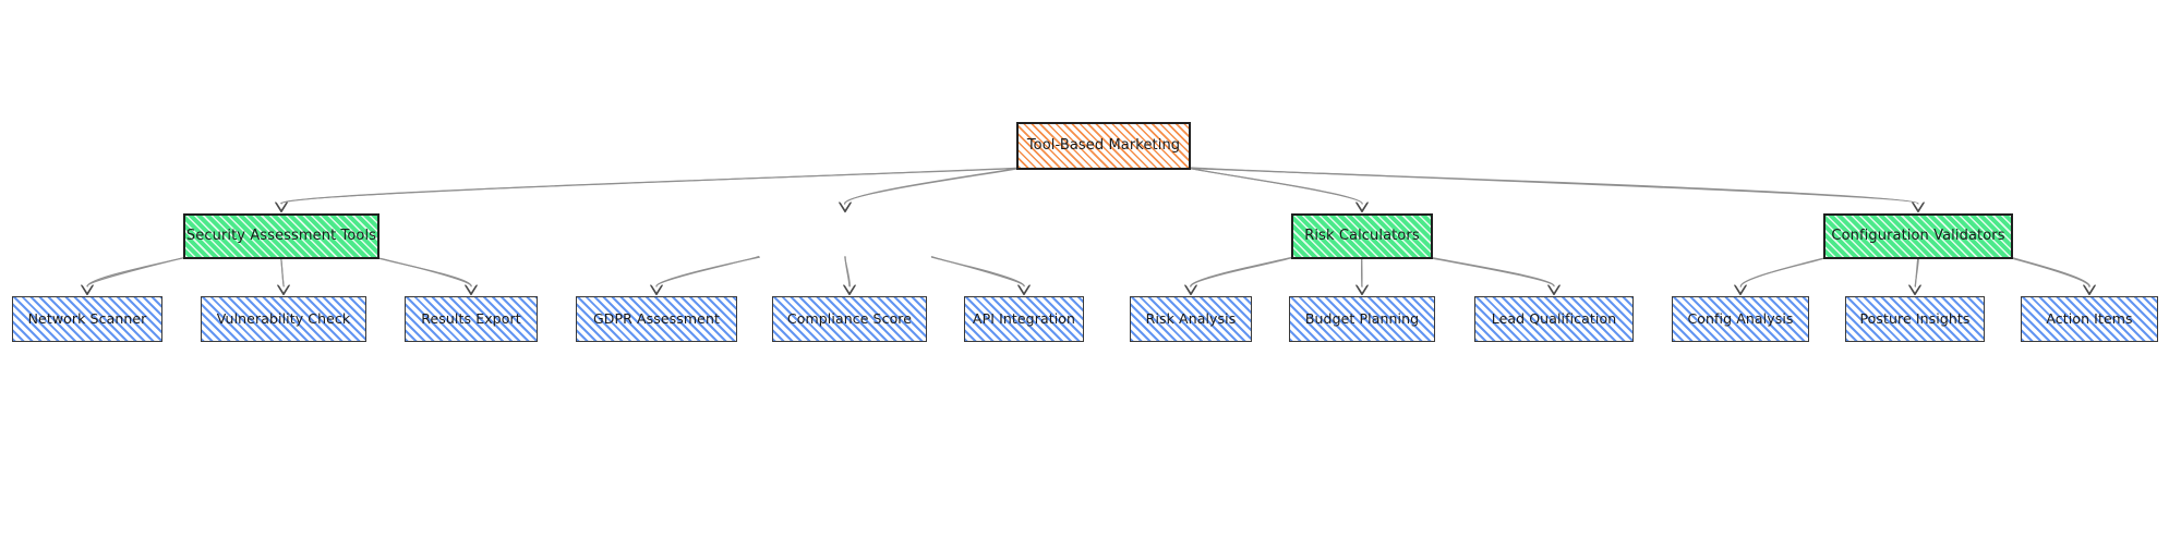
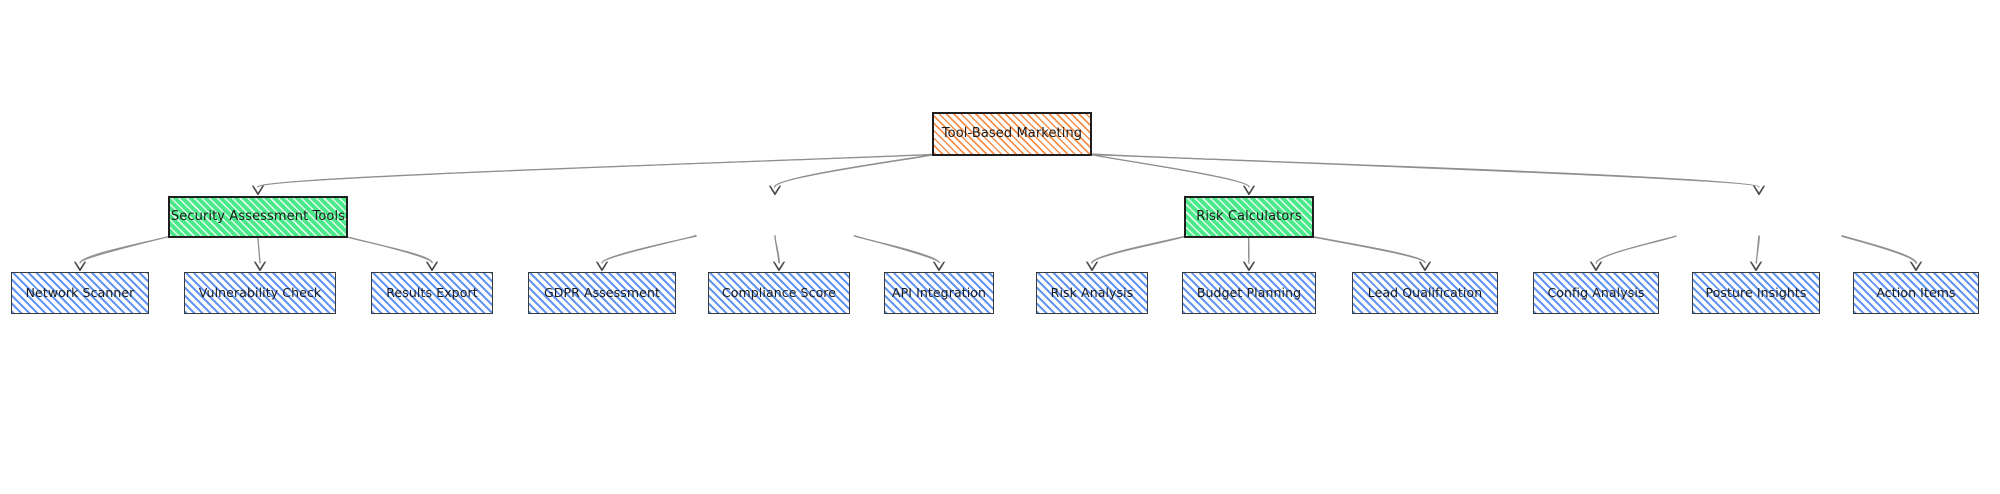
  Tool-Based Marketing
  Security Assessment Tools
  Risk Calculators
- Configuration Validators
  Network Scanner
  Vulnerability Check
  Results Export
  GDPR Assessment
  Compliance Score
  API Integration
  Risk Analysis
  Budget Planning
  Lead Qualification
  Config Analysis
  Posture Insights
  Action Items
